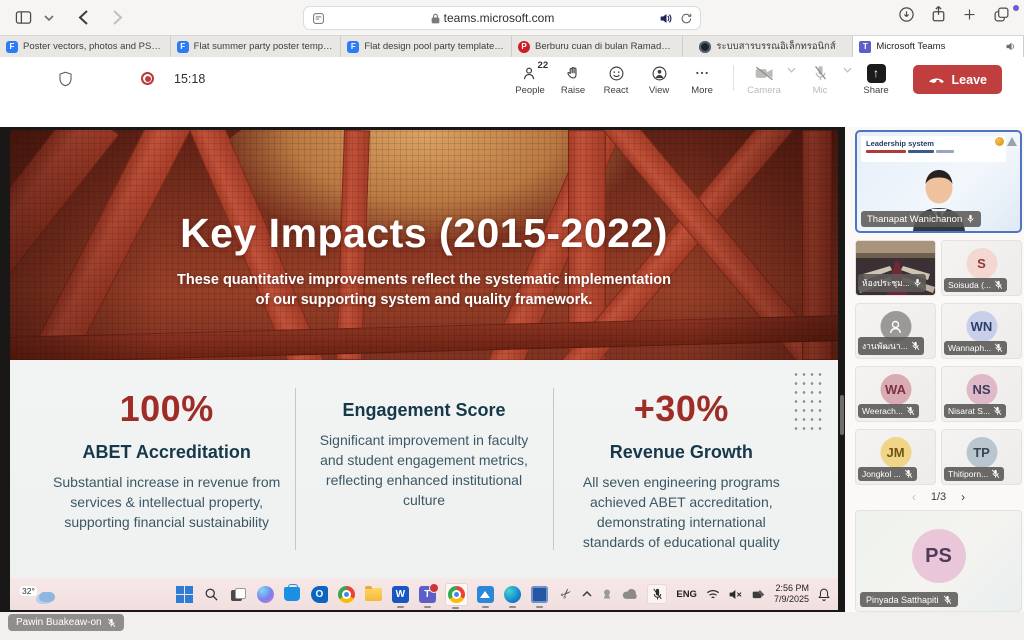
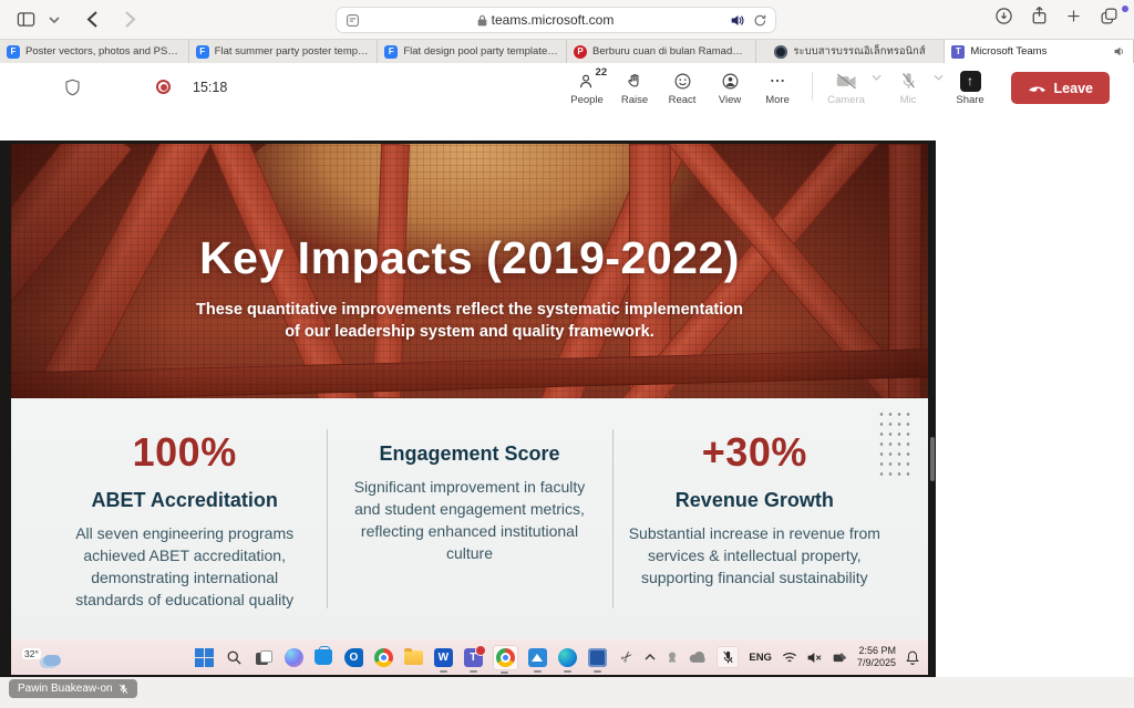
  teams.microsoft.com
  F
  Poster vectors, photos and PSD f
  F
  Flat summer party poster templat
  F
  Flat design pool party template | P
  P
  Berburu cuan di bulan Ramadhan
  ระบบสารบรรณอิเล็กทรอนิกส์
  T
  Microsoft Teams
  15:18
  22
  People
  Raise
  React
  View
  More
  Camera
  Mic
  ↑
  Share
  Leave
- Key Impacts (2015-2022)
+ Key Impacts (2019-2022)
  These quantitative improvements reflect the systematic implementation
- of our supporting system and quality framework.
+ of our leadership system and quality framework.
  100%
  ABET Accreditation
- Substantial increase in revenue from services & intellectual property, supporting financial sustainability
+ All seven engineering programs achieved ABET accreditation, demonstrating international standards of educational quality
  Engagement Score
  Significant improvement in faculty and student engagement metrics, reflecting enhanced institutional culture
  +30%
  Revenue Growth
- All seven engineering programs achieved ABET accreditation, demonstrating international standards of educational quality
+ Substantial increase in revenue from services & intellectual property, supporting financial sustainability
  32°
  O
  W
  T
  ENG
  2:56 PM
  7/9/2025
- Leadership system
- Thanapat Wanichanon
- ห้องประชุม...
- S
- Soisuda (...
- งานพัฒนา...
- WN
- Wannaph...
- WA
- Weerach...
- NS
- Nisarat S...
- JM
- Jongkol ...
- TP
- Thitiporn...
- ‹
- 1/3
- ›
- PS
- Pinyada Satthapiti
  Pawin Buakeaw-on
